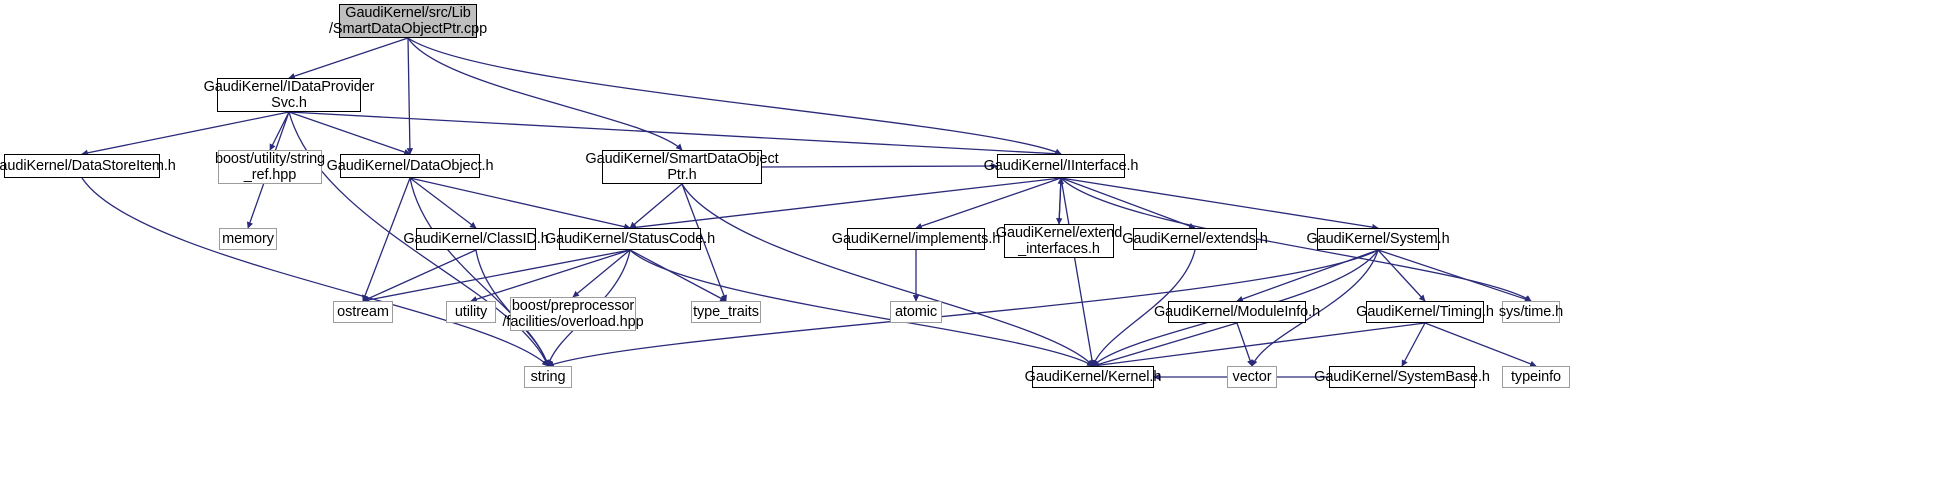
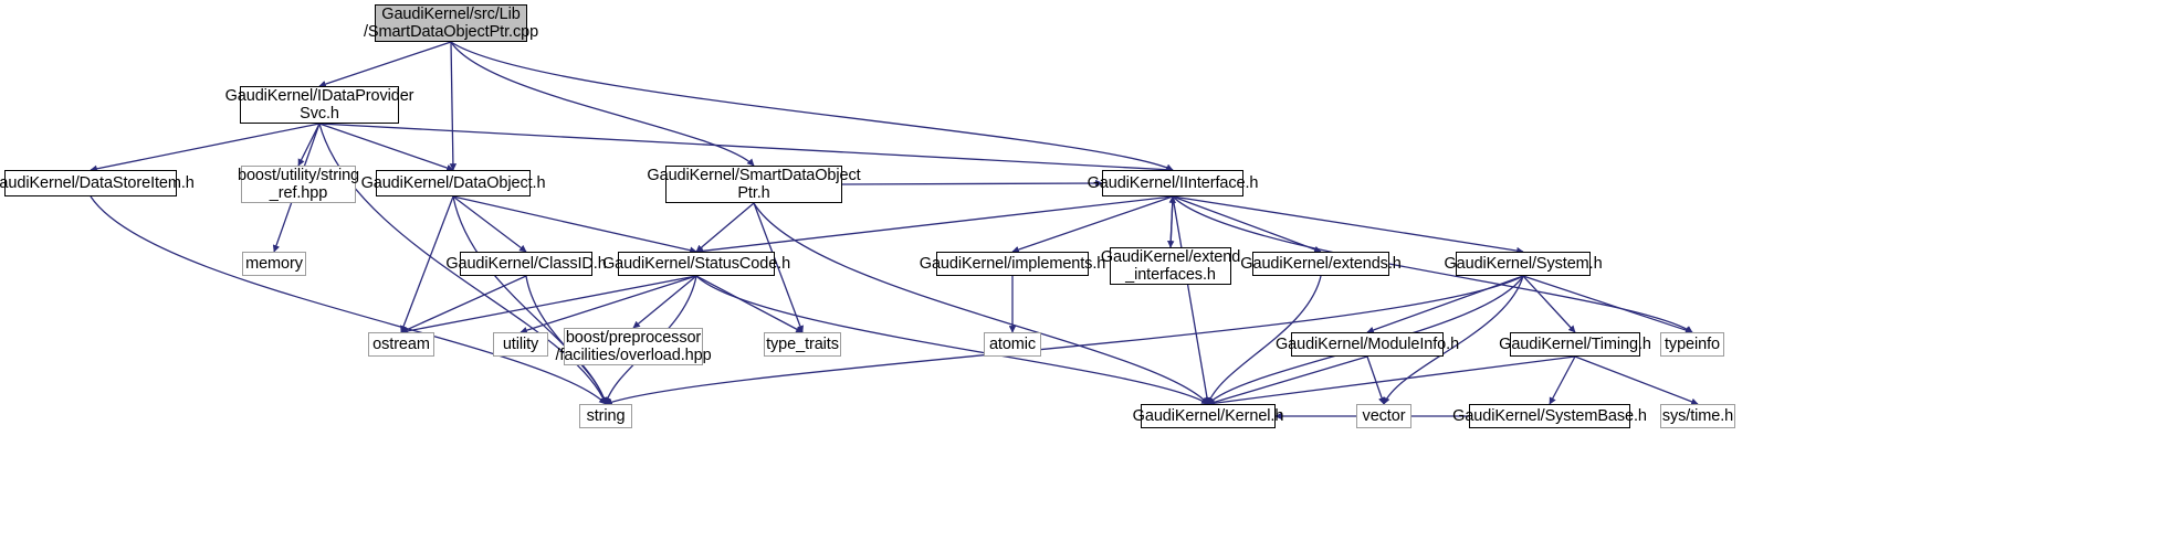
  GaudiKernel/src/Lib
  /SmartDataObjectPtr.cpp
  GaudiKernel/IDataProvider
  Svc.h
  audiKernel/DataStoreItem.h
  boost/utility/string
  _ref.hpp
  GaudiKernel/DataObject.h
  GaudiKernel/SmartDataObject
  Ptr.h
  GaudiKernel/IInterface.h
  memory
  GaudiKernel/ClassID.
  GaudiKernel/StatusCode.h
  GaudiKernel/implements.
  GaudiKernel/extend
  _interfaces.h
  GaudiKernel/extends.h
  GaudiKernel/System.h
  ostream
  utility
  boost/preprocessor
  /facilities/overload.hpp
  type_traits
  atomic
  GaudiKernel/ModuleInfo.h
  GaudiKernel/Timing.h
- sys/time.h
+ typeinfo
  string
  GaudiKernel/Kernel.h
  vector
  GaudiKernel/SystemBase.h
- typeinfo
+ sys/time.h
